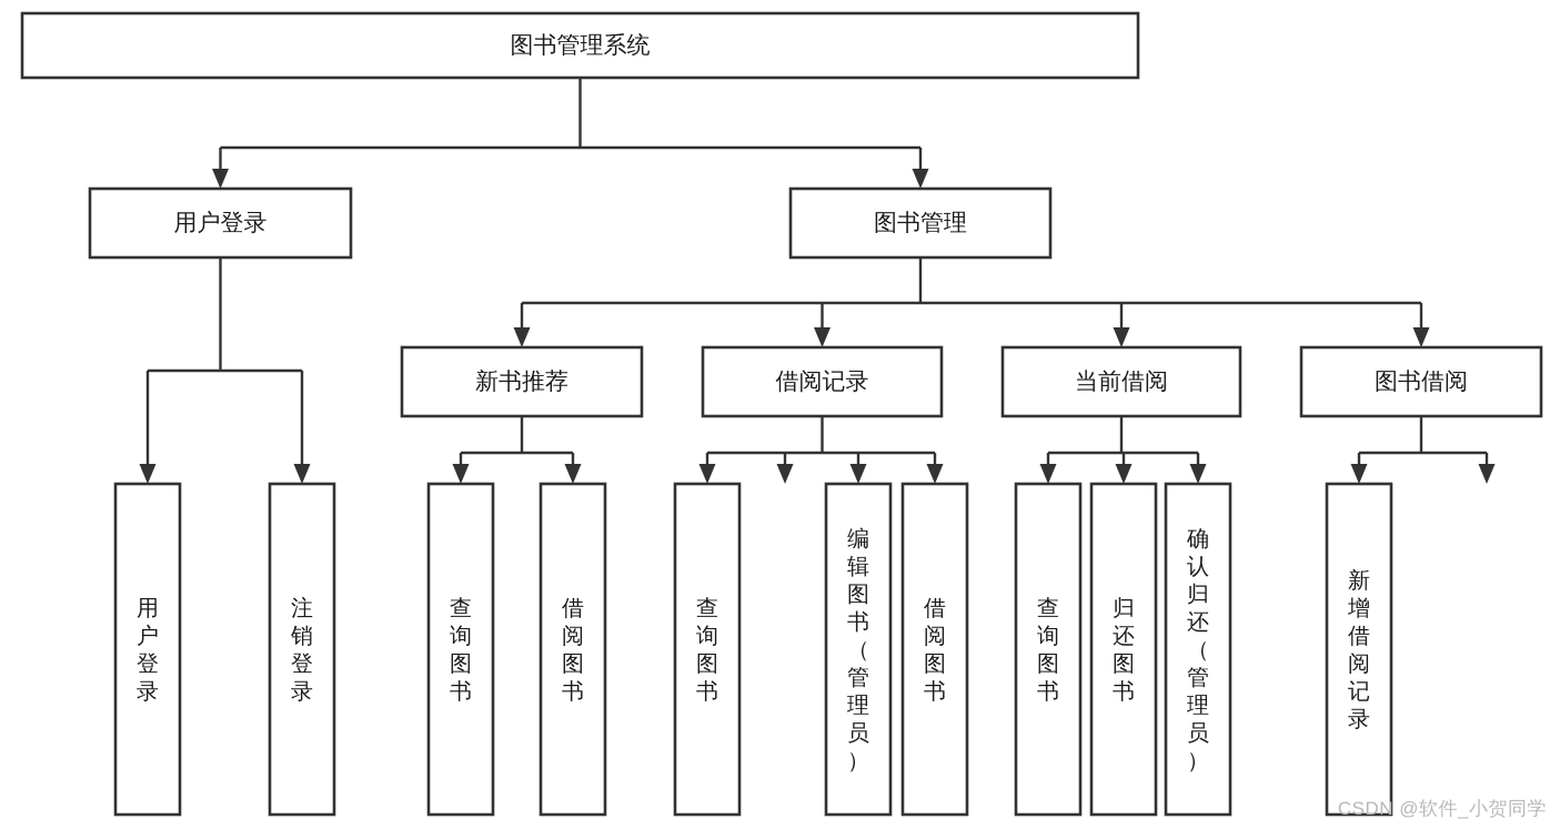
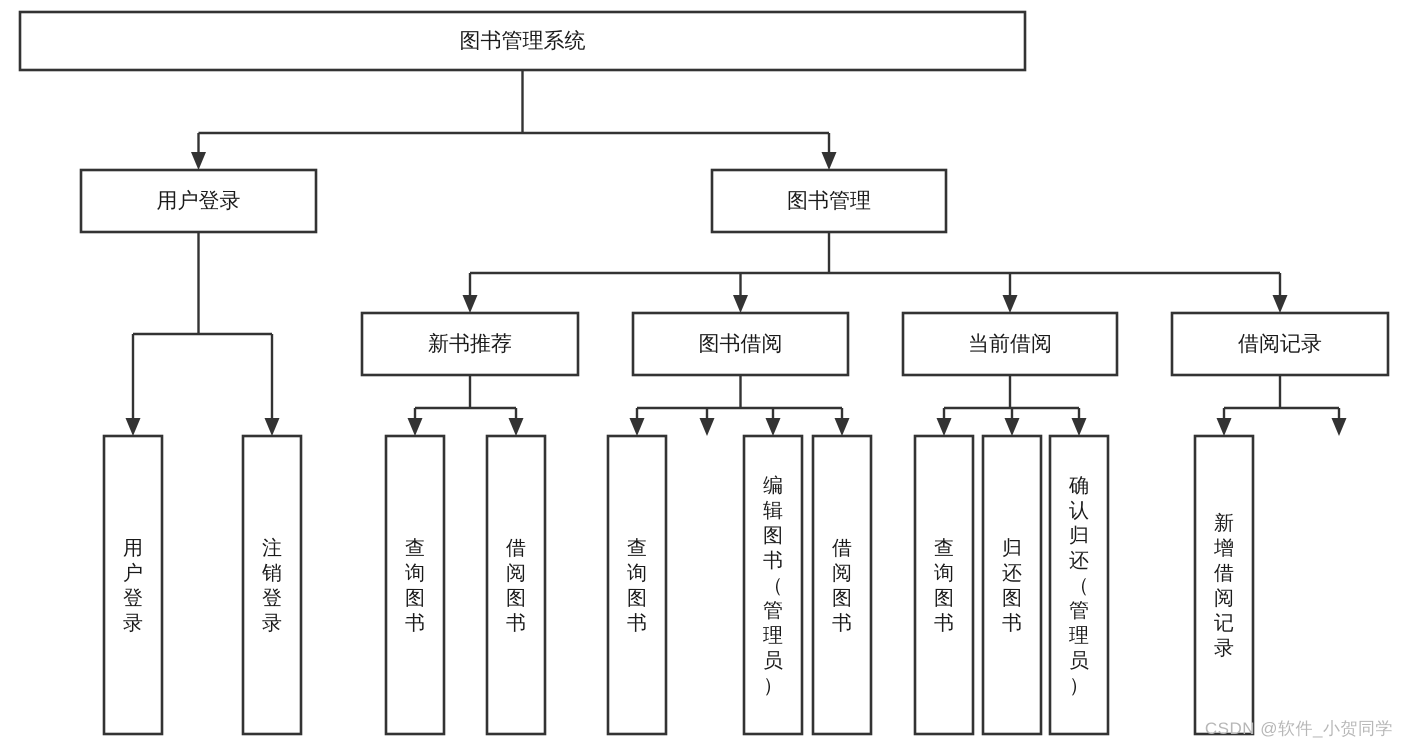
  图书管理系统
  用户登录
  图书管理
  用户登录
  注销登录
  新书推荐
- 借阅记录
+ 图书借阅
  当前借阅
- 图书借阅
+ 借阅记录
  查询图书
  借阅图书
  查询图书
  编辑图书（管理员）
  借阅图书
  查询图书
  归还图书
  确认归还（管理员）
  新增借阅记录
  CSDN @软件_小贺同学
